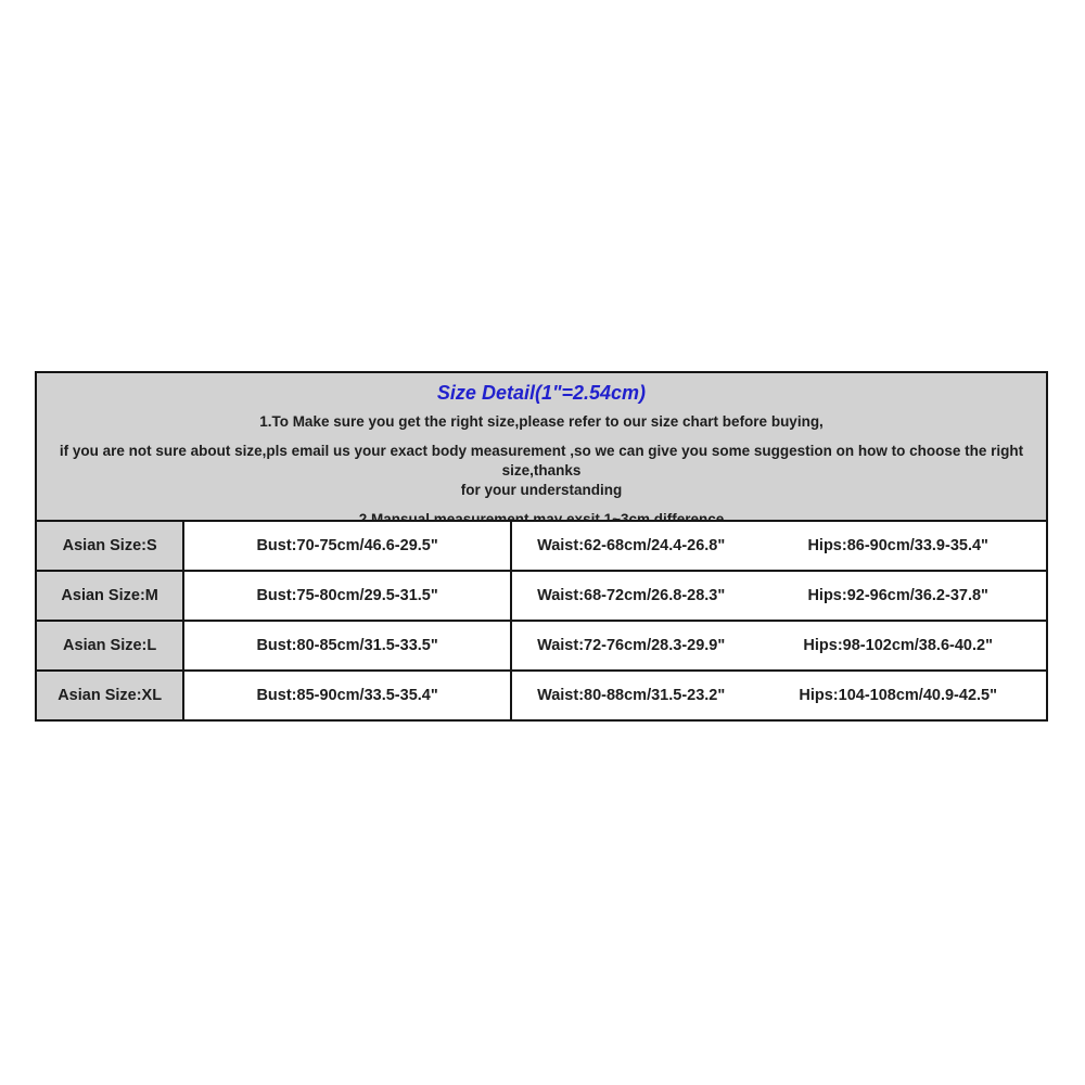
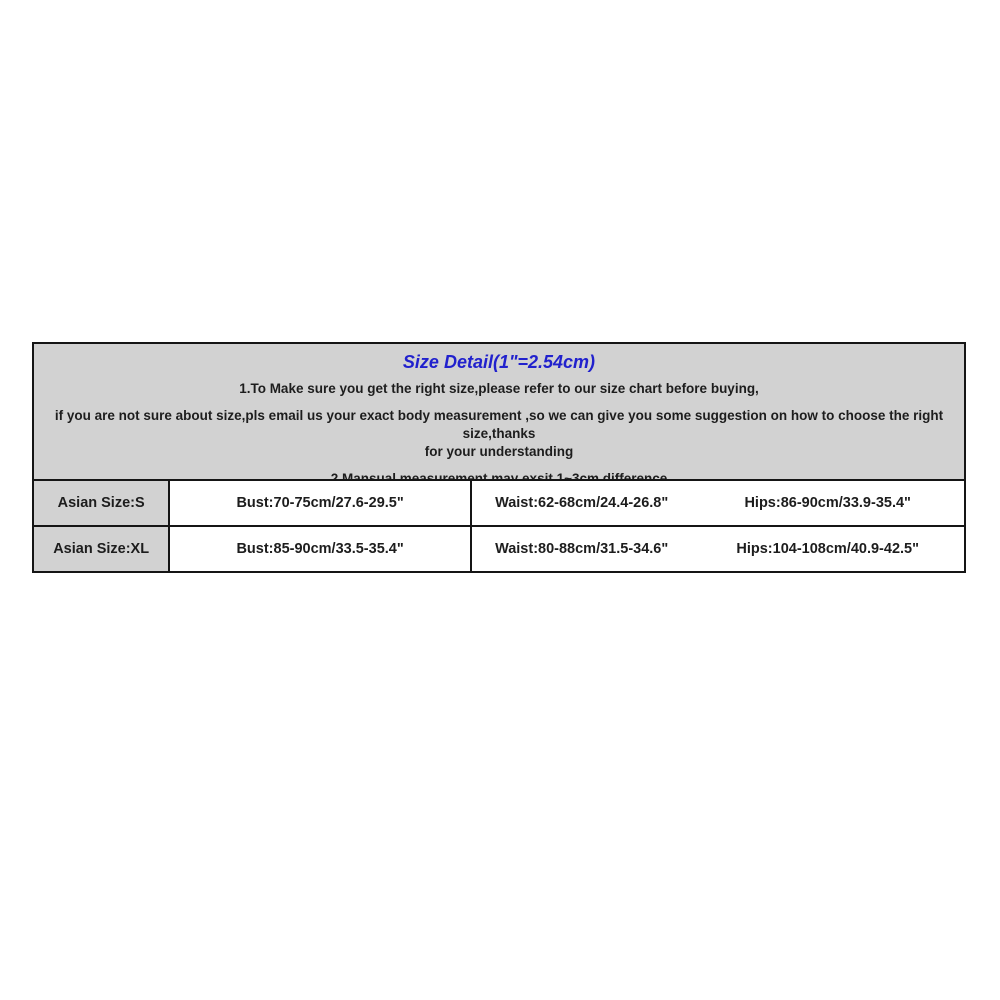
  Size Detail(1"=2.54cm)
  1.To Make sure you get the right size,please refer to our size chart before buying,
  if you are not sure about size,pls email us your exact body measurement ,so we can give you some suggestion on how to choose the right size,thanks
  for your understanding
  2.Mansual measurement may exsit 1~3cm difference
- Asian Size:S	Bust:70-75cm/46.6-29.5"	Waist:62-68cm/24.4-26.8"	Hips:86-90cm/33.9-35.4"
+ Asian Size:S	Bust:70-75cm/27.6-29.5"	Waist:62-68cm/24.4-26.8"	Hips:86-90cm/33.9-35.4"
- Asian Size:M	Bust:75-80cm/29.5-31.5"	Waist:68-72cm/26.8-28.3"	Hips:92-96cm/36.2-37.8"
- Asian Size:L	Bust:80-85cm/31.5-33.5"	Waist:72-76cm/28.3-29.9"	Hips:98-102cm/38.6-40.2"
- Asian Size:XL	Bust:85-90cm/33.5-35.4"	Waist:80-88cm/31.5-23.2"	Hips:104-108cm/40.9-42.5"
+ Asian Size:XL	Bust:85-90cm/33.5-35.4"	Waist:80-88cm/31.5-34.6"	Hips:104-108cm/40.9-42.5"
